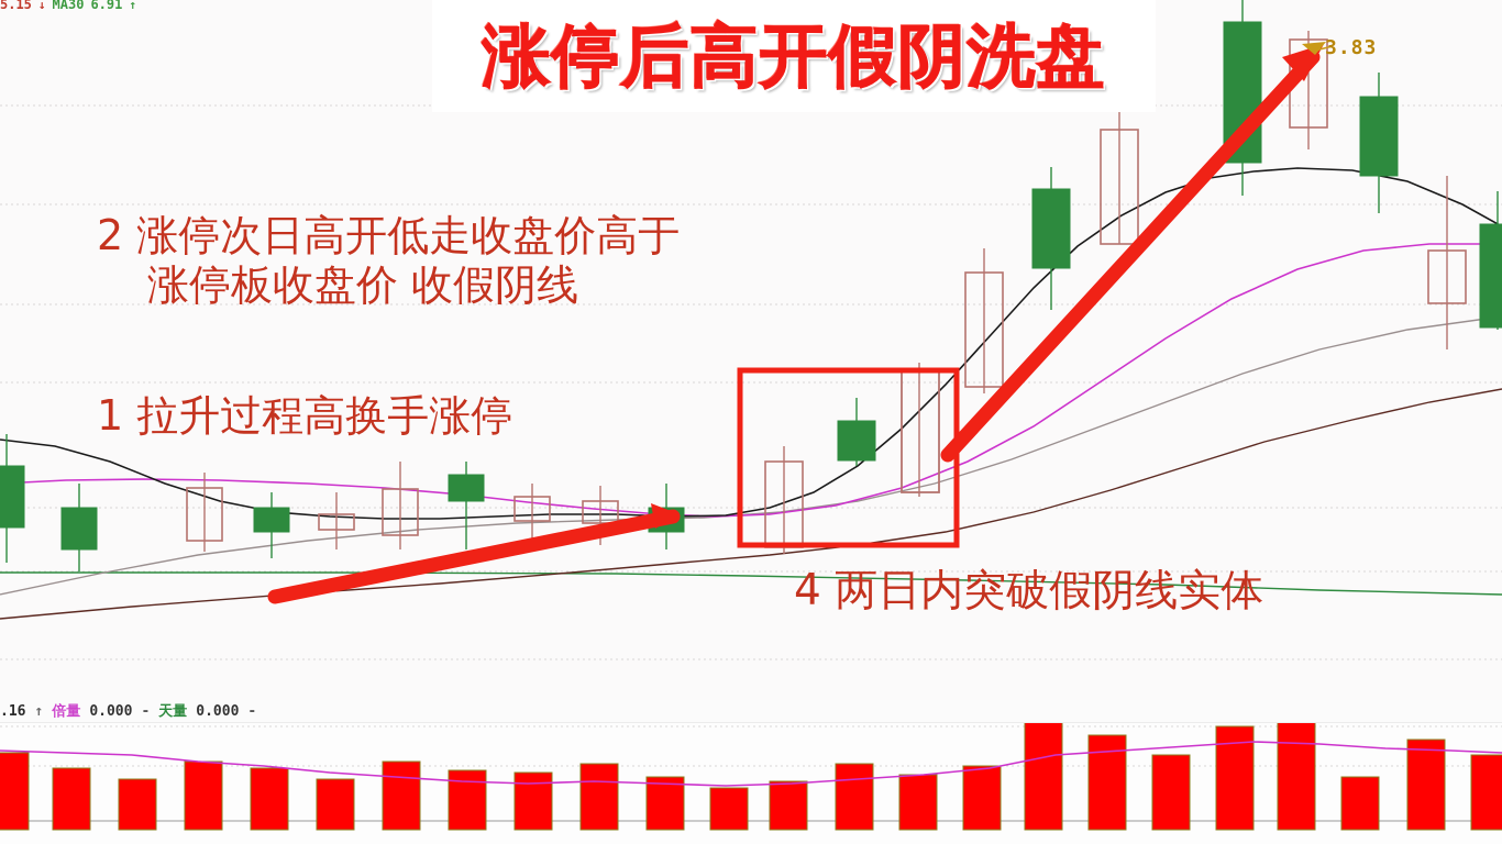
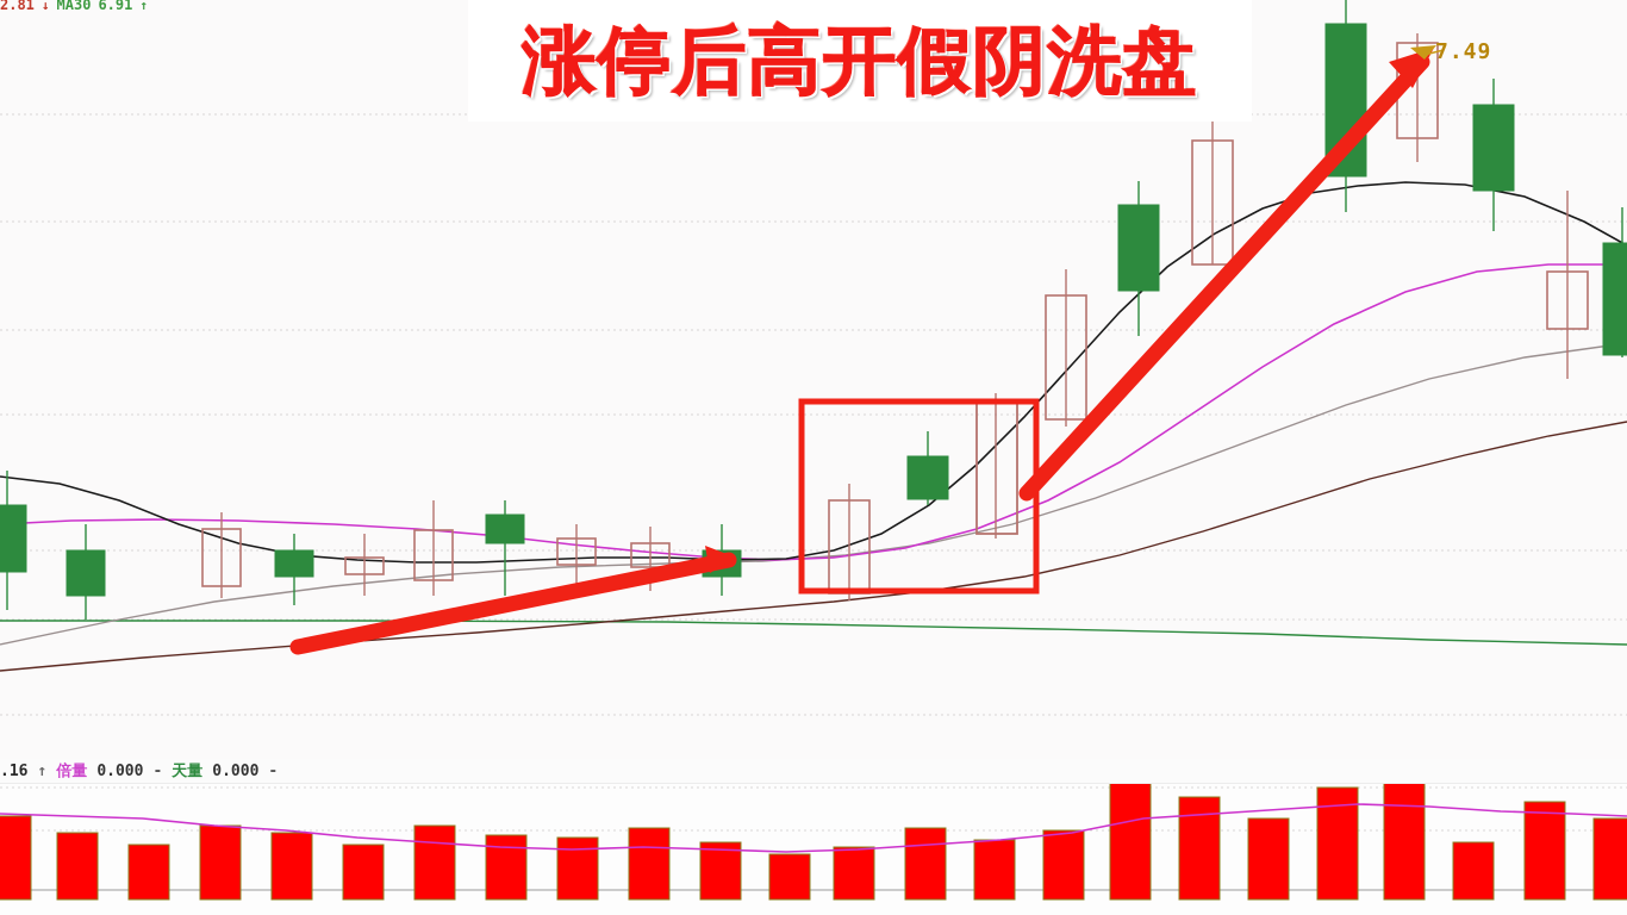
- 5.15
+ 2.81
  ↓
  MA30
  6.91
  ↑
- 3.83
+ 7.49
  涨停后高开假阴洗盘
- 2 涨停次日高开低走收盘价高于
- 涨停板收盘价 收假阴线
- 1 拉升过程高换手涨停
- 4 两日内突破假阴线实体
  .16
  ↑
  倍量
  0.000
  -
  天量
  0.000
  -
